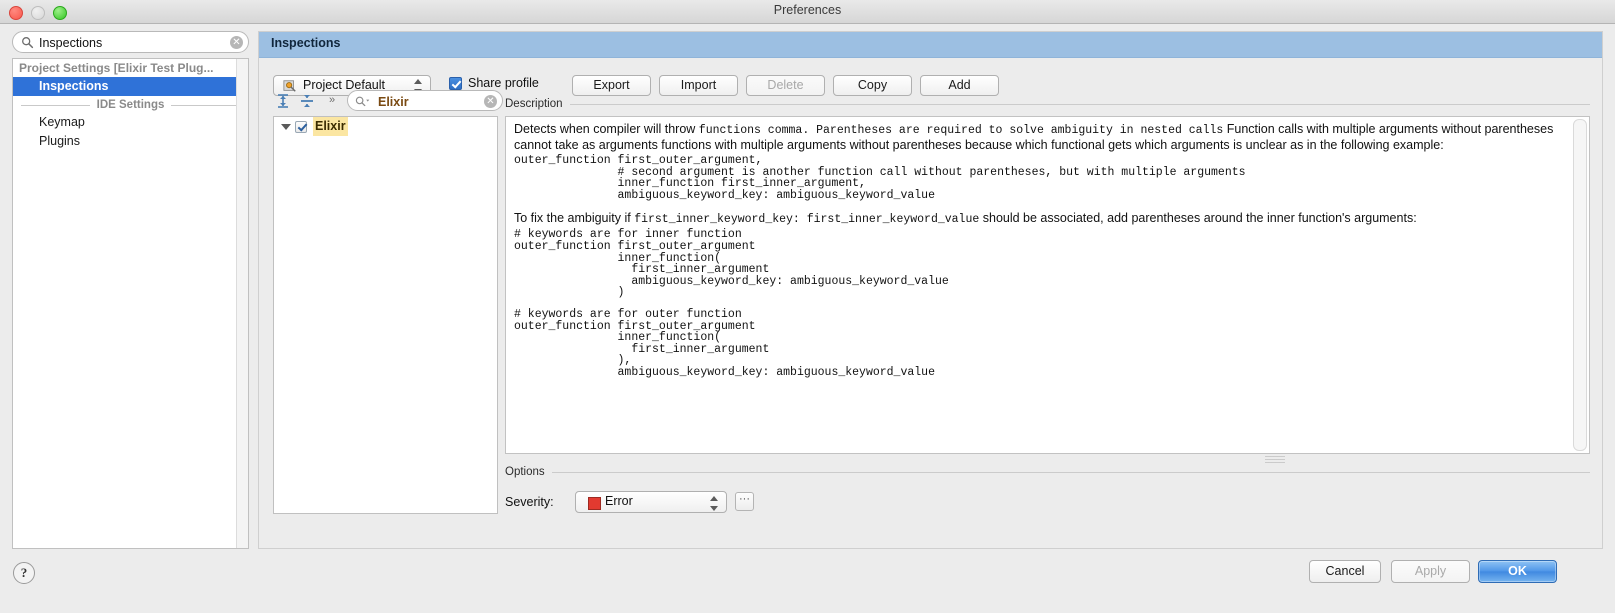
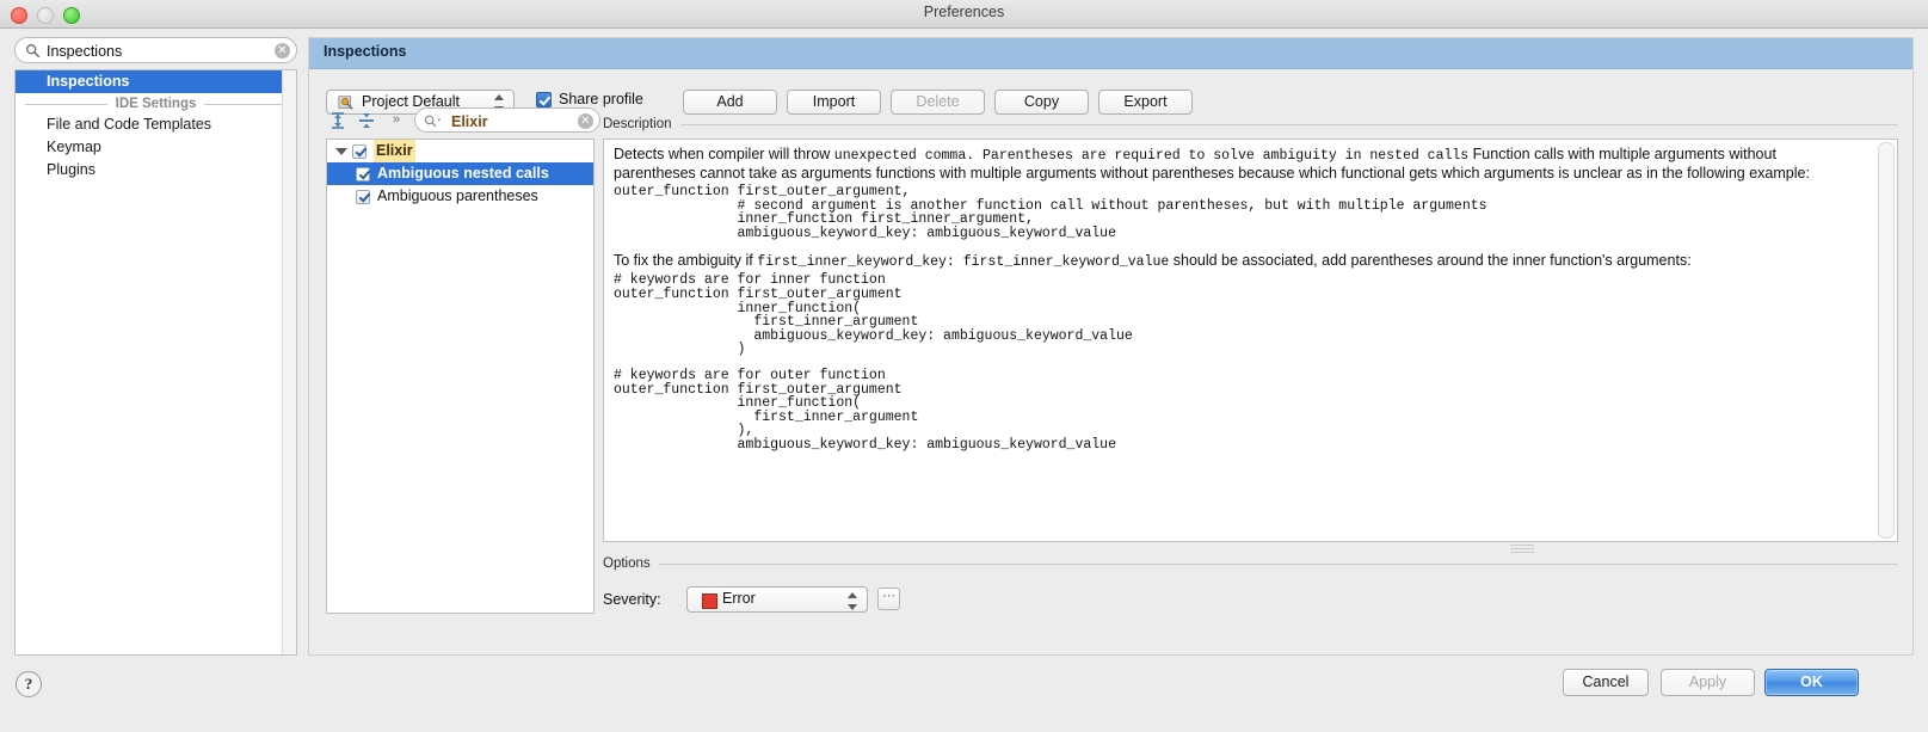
  Preferences
  Inspections
  ✕
- Project Settings [Elixir Test Plug...
  Inspections
  IDE Settings
+ File and Code Templates
  Keymap
  Plugins
  ?
  Inspections
  Project Default
  Share profile
- Export
+ Add
  Import
  Delete
  Copy
- Add
+ Export
  »
  Elixir
  ✕
  Elixir
+ Ambiguous nested calls
+ Ambiguous parentheses
  Description
- Detects when compiler will throw functions comma. Parentheses are required to solve ambiguity in nested calls Function calls with multiple arguments without parentheses cannot take as arguments functions with multiple arguments without parentheses because which functional gets which arguments is unclear as in the following example:
+ Detects when compiler will throw unexpected comma. Parentheses are required to solve ambiguity in nested calls Function calls with multiple arguments without parentheses cannot take as arguments functions with multiple arguments without parentheses because which functional gets which arguments is unclear as in the following example:
  outer_function first_outer_argument,
  # second argument is another function call without parentheses, but with multiple arguments
  inner_function first_inner_argument,
  ambiguous_keyword_key: ambiguous_keyword_value
  To fix the ambiguity if first_inner_keyword_key: first_inner_keyword_value should be associated, add parentheses around the inner function's arguments:
  # keywords are for inner function
  outer_function first_outer_argument
  inner_function(
  first_inner_argument
  ambiguous_keyword_key: ambiguous_keyword_value
  )
  # keywords are for outer function
  outer_function first_outer_argument
  inner_function(
  first_inner_argument
  ),
  ambiguous_keyword_key: ambiguous_keyword_value
  Options
  Severity:
  Error
  ···
  Cancel
  Apply
  OK
